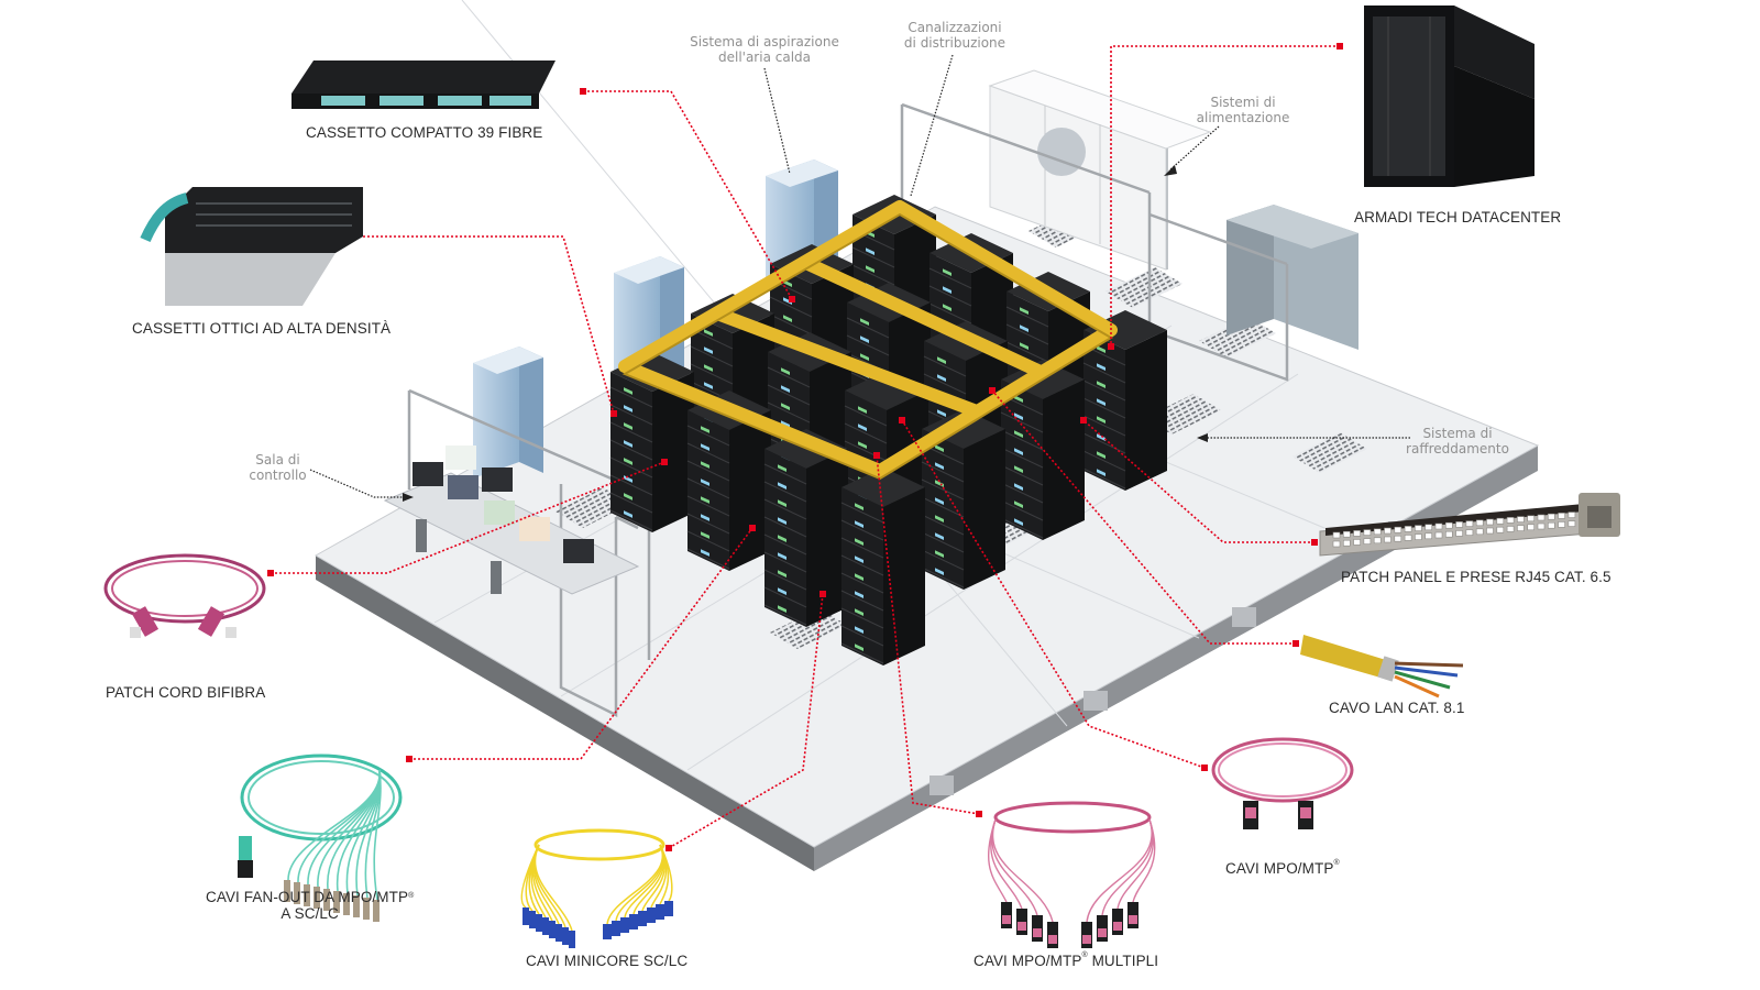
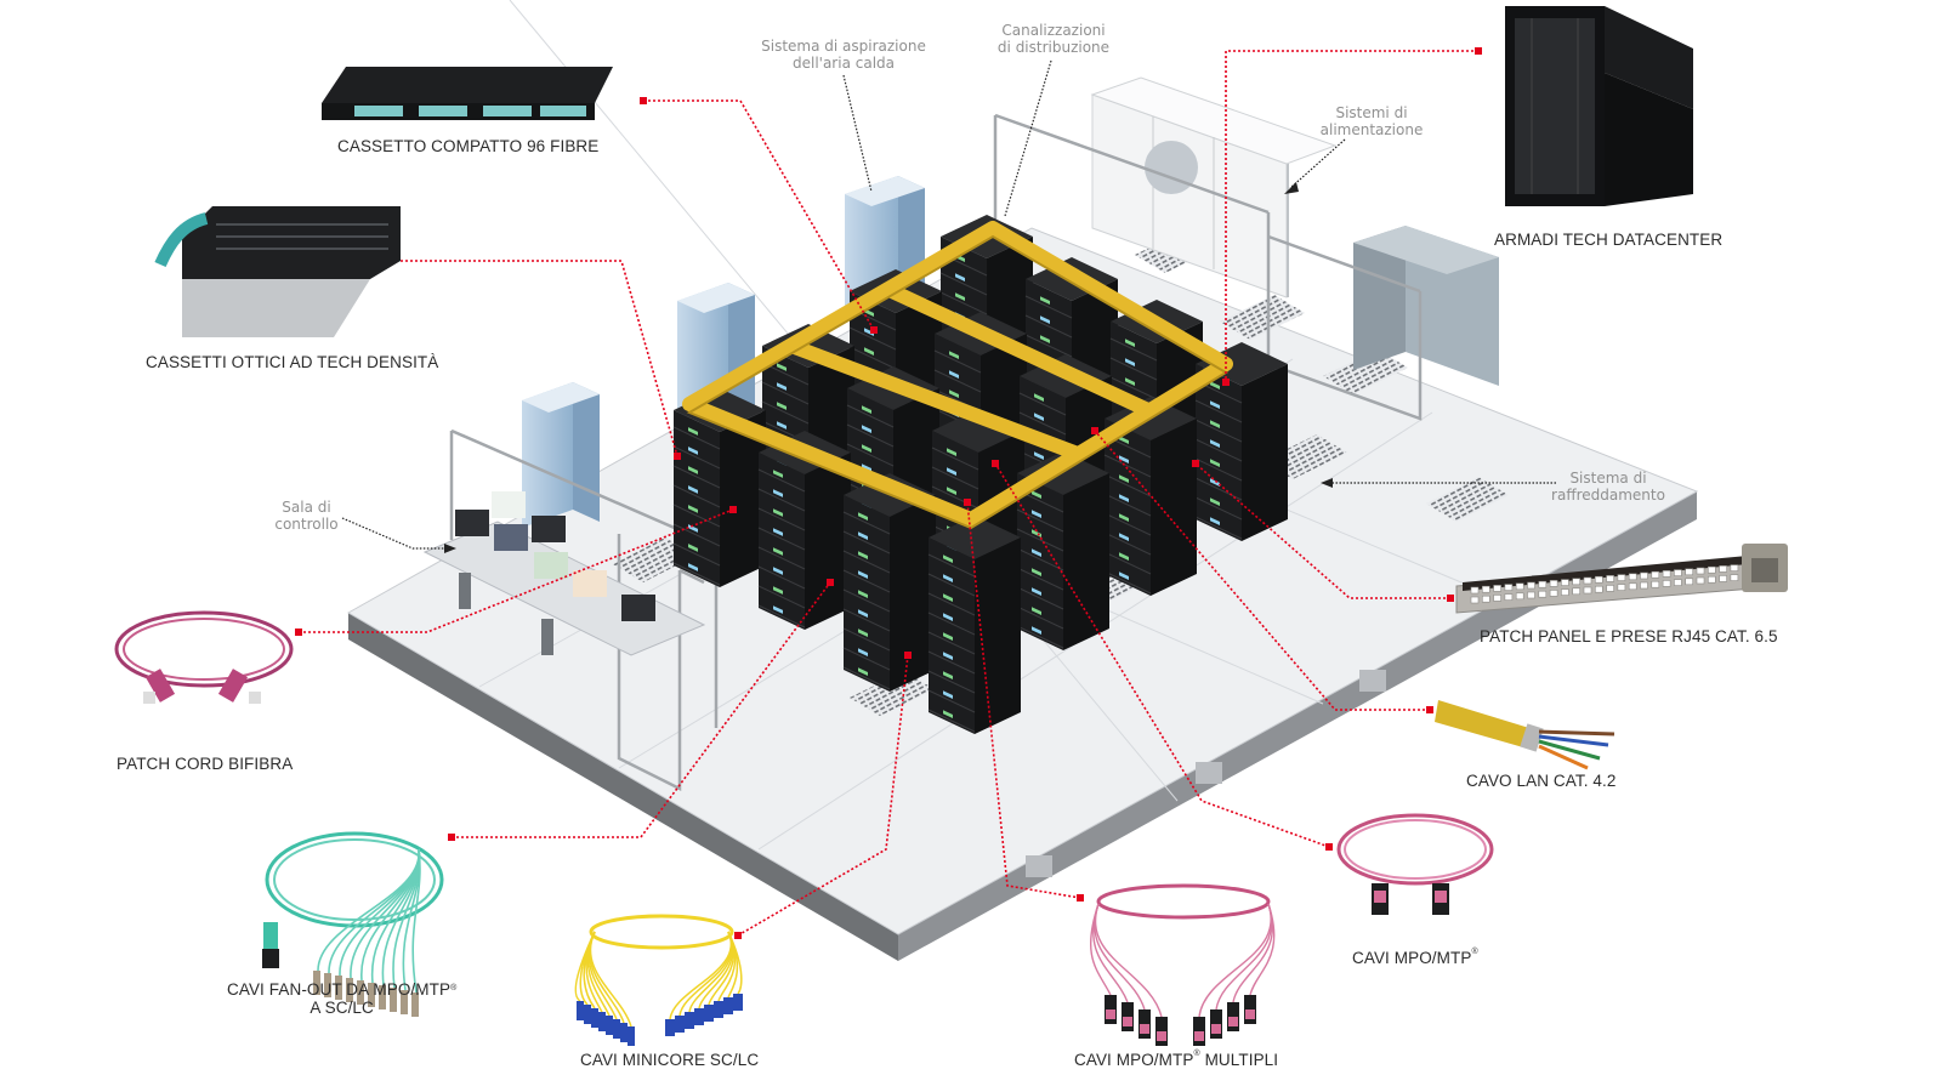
  Sistema di aspirazione
  dell'aria calda
  Canalizzazioni
  di distribuzione
  Sistemi di
  alimentazione
  Sala di
  controllo
  Sistema di
  raffreddamento
- CASSETTO COMPATTO 39 FIBRE
+ CASSETTO COMPATTO 96 FIBRE
- CASSETTI OTTICI AD ALTA DENSITÀ
+ CASSETTI OTTICI AD TECH DENSITÀ
  ARMADI TECH DATACENTER
  PATCH PANEL E PRESE RJ45 CAT. 6.5
- CAVO LAN CAT. 8.1
+ CAVO LAN CAT. 4.2
  PATCH CORD BIFIBRA
  CAVI FAN-OUT DA MPO/MTP
  A SC/LC
  CAVI MINICORE SC/LC
  CAVI MPO/MTP MULTIPLI
  CAVI MPO/MTP
